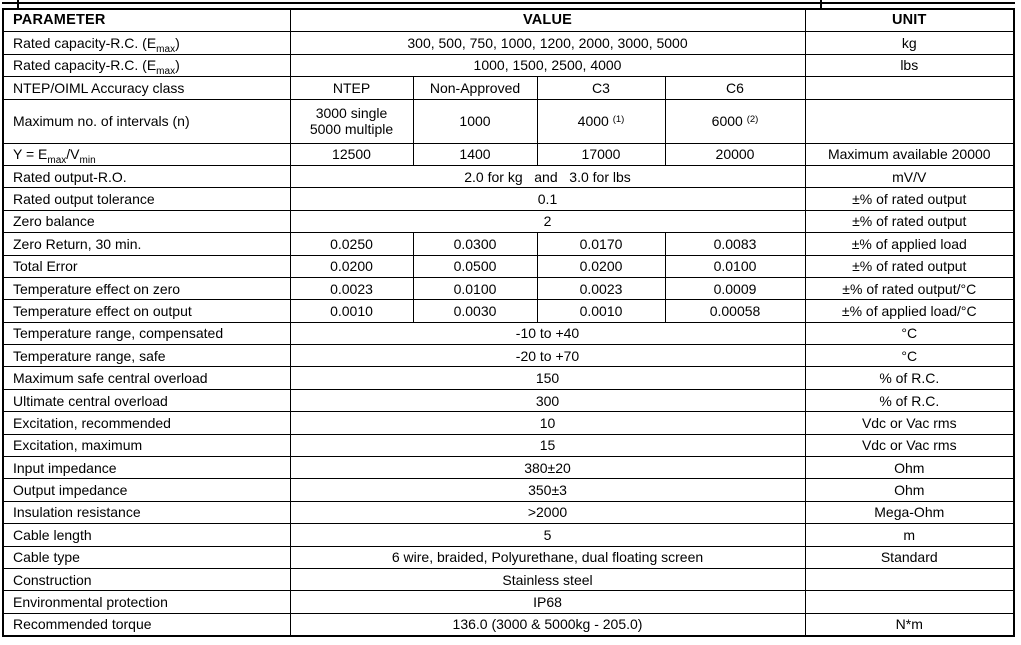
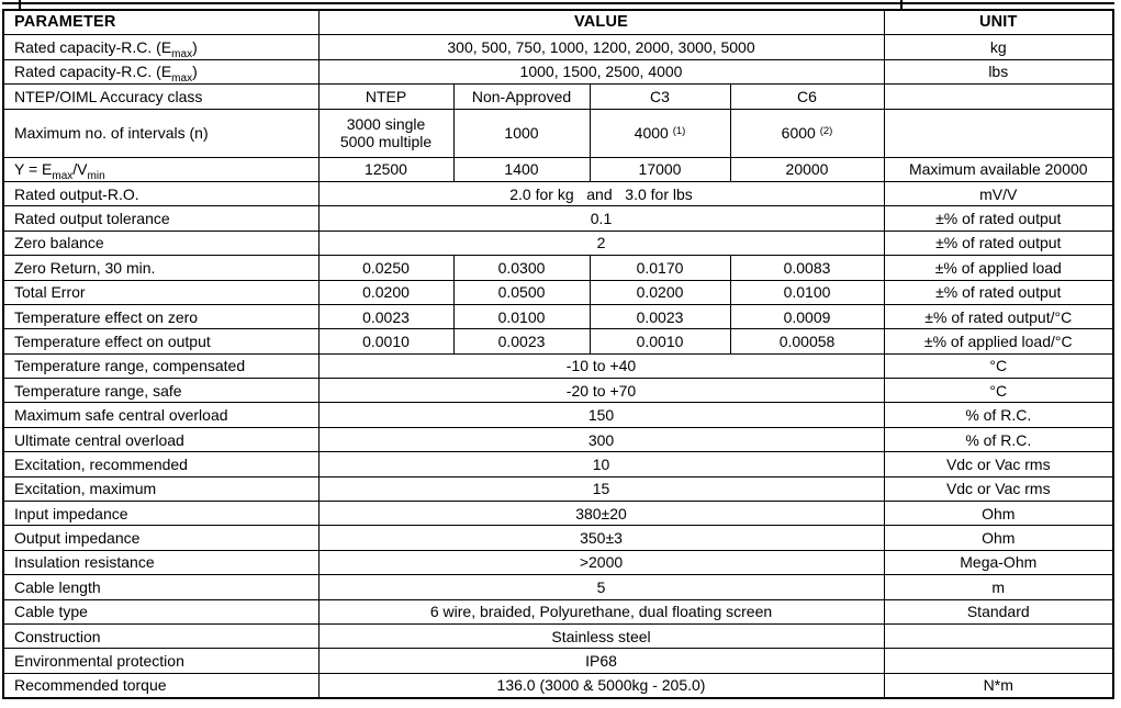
  PARAMETER	VALUE	UNIT
  Rated capacity-R.C. (Emax)	300, 500, 750, 1000, 1200, 2000, 3000, 5000	kg
  Rated capacity-R.C. (Emax)	1000, 1500, 2500, 4000	lbs
  NTEP/OIML Accuracy class	NTEP	Non-Approved	C3	C6
  Maximum no. of intervals (n)	3000 single5000 multiple	1000	4000 (1)	6000 (2)
  Y = Emax/Vmin	12500	1400	17000	20000	Maximum available 20000
  Rated output-R.O.	2.0 for kg and 3.0 for lbs	mV/V
  Rated output tolerance	0.1	±% of rated output
  Zero balance	2	±% of rated output
  Zero Return, 30 min.	0.0250	0.0300	0.0170	0.0083	±% of applied load
  Total Error	0.0200	0.0500	0.0200	0.0100	±% of rated output
  Temperature effect on zero	0.0023	0.0100	0.0023	0.0009	±% of rated output/°C
- Temperature effect on output	0.0010	0.0030	0.0010	0.00058	±% of applied load/°C
+ Temperature effect on output	0.0010	0.0023	0.0010	0.00058	±% of applied load/°C
  Temperature range, compensated	-10 to +40	°C
  Temperature range, safe	-20 to +70	°C
  Maximum safe central overload	150	% of R.C.
  Ultimate central overload	300	% of R.C.
  Excitation, recommended	10	Vdc or Vac rms
  Excitation, maximum	15	Vdc or Vac rms
  Input impedance	380±20	Ohm
  Output impedance	350±3	Ohm
  Insulation resistance	>2000	Mega-Ohm
  Cable length	5	m
  Cable type	6 wire, braided, Polyurethane, dual floating screen	Standard
  Construction	Stainless steel
  Environmental protection	IP68
  Recommended torque	136.0 (3000 & 5000kg - 205.0)	N*m
